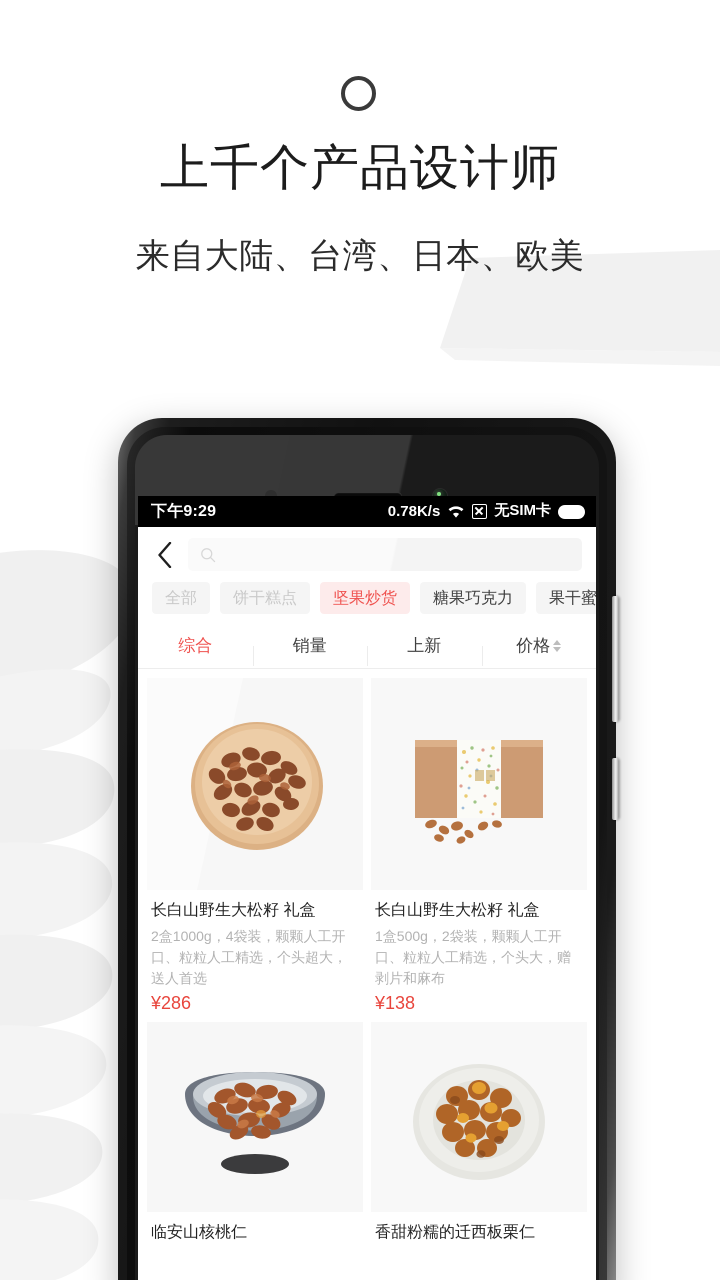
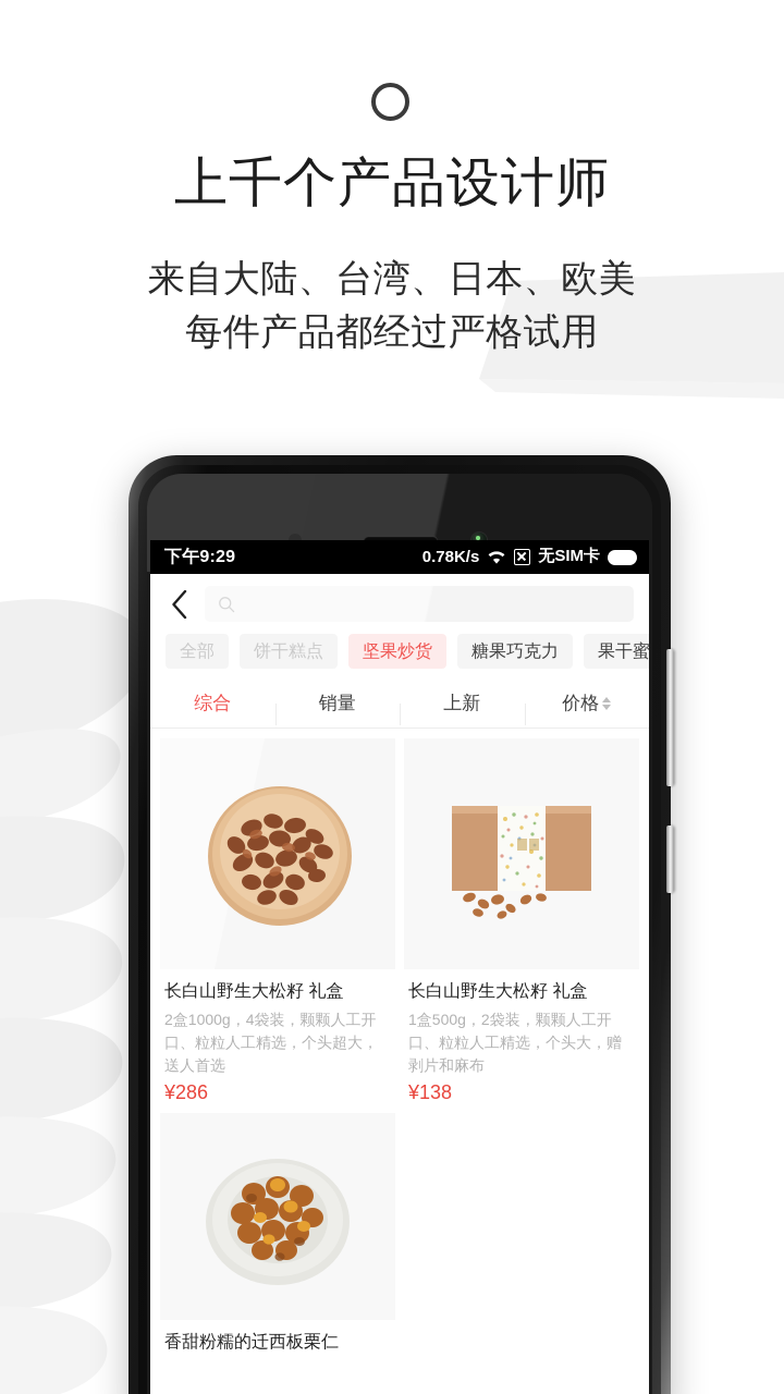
  上千个产品设计师
  来自大陆、台湾、日本、欧美
+ 每件产品都经过严格试用
  下午9:29
  0.78K/s
  无SIM卡
  全部
  饼干糕点
  坚果炒货
  糖果巧克力
  果干蜜
  综合
  销量
  上新
  价格
  长白山野生大松籽 礼盒
  2盒1000g，4袋装，颗颗人工开口、粒粒人工精选，个头超大，送人首选
  ¥286
  长白山野生大松籽 礼盒
  1盒500g，2袋装，颗颗人工开口、粒粒人工精选，个头大，赠剥片和麻布
  ¥138
- 临安山核桃仁
  香甜粉糯的迁西板栗仁
